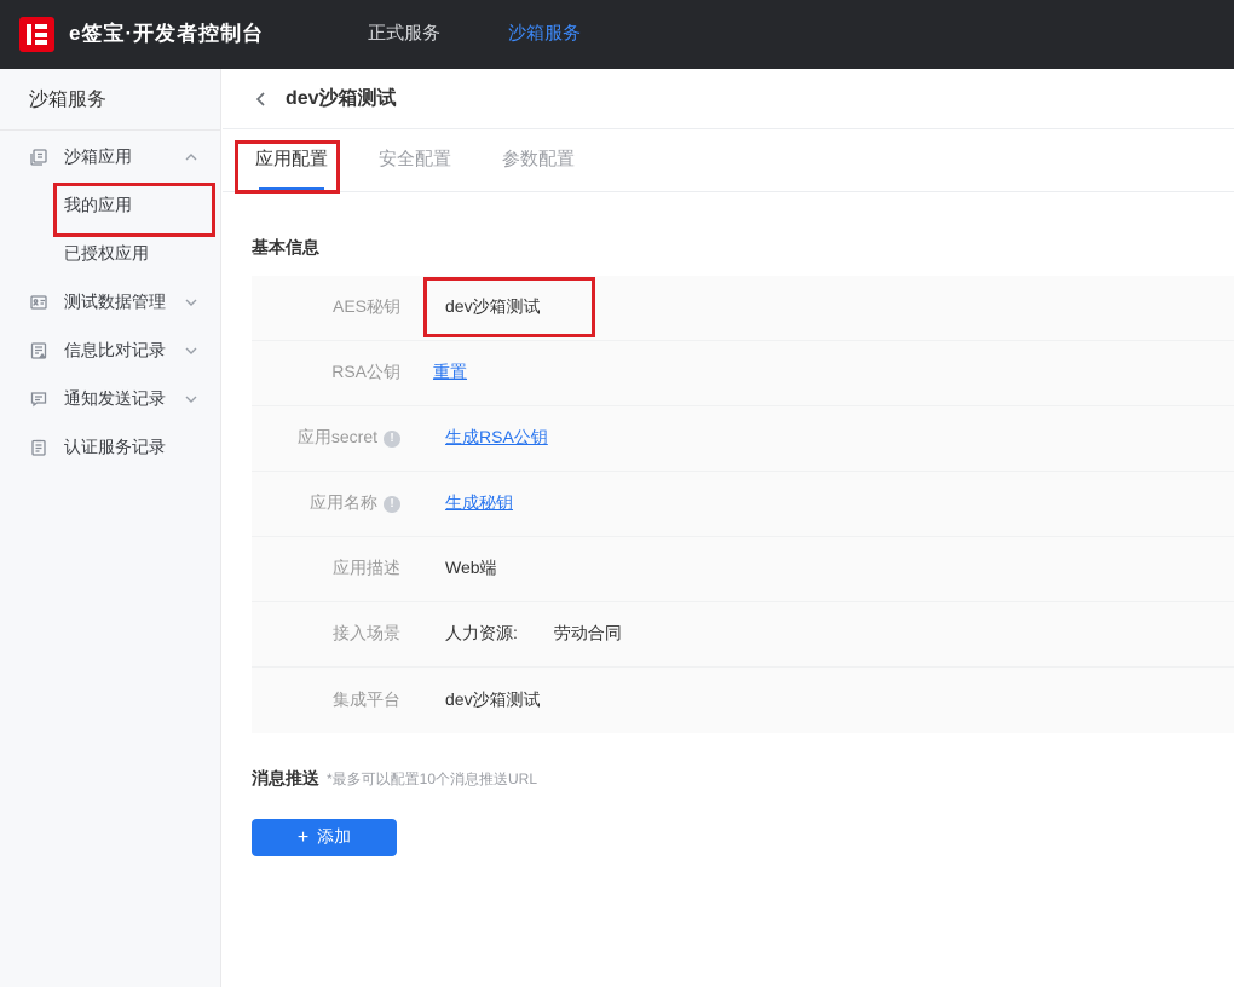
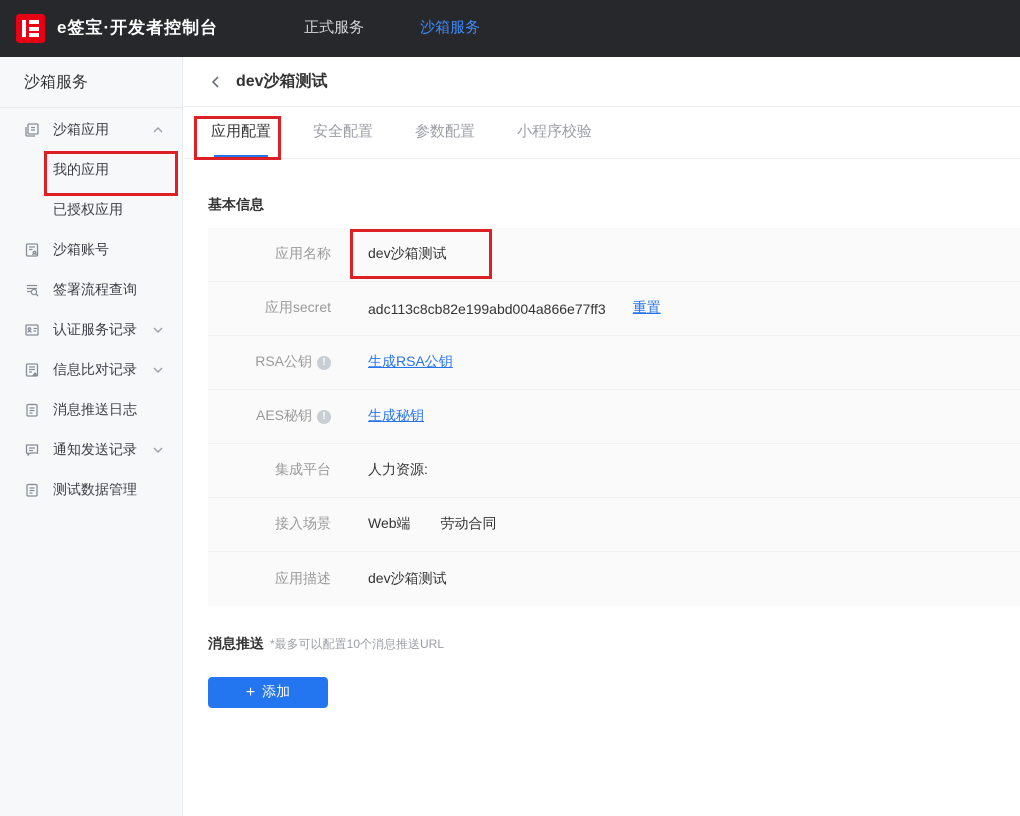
  e签宝·开发者控制台
  正式服务
  沙箱服务
  沙箱服务
  沙箱应用
  我的应用
  已授权应用
+ 沙箱账号
+ 签署流程查询
- 测试数据管理
+ 认证服务记录
  信息比对记录
+ 消息推送日志
  通知发送记录
- 认证服务记录
+ 测试数据管理
  dev沙箱测试
  应用配置
  安全配置
  参数配置
+ 小程序校验
  基本信息
- AES秘钥
+ 应用名称
  dev沙箱测试
- RSA公钥
+ 应用secret
+ adc113c8cb82e199abd004a866e77ff3
  重置
- 应用secret
+ RSA公钥
  !
  生成RSA公钥
- 应用名称
+ AES秘钥
  !
  生成秘钥
- 应用描述
+ 集成平台
- Web端
+ 人力资源:
  接入场景
- 人力资源:
+ Web端
  劳动合同
- 集成平台
+ 应用描述
  dev沙箱测试
  消息推送
  *最多可以配置10个消息推送URL
  +
  添加
